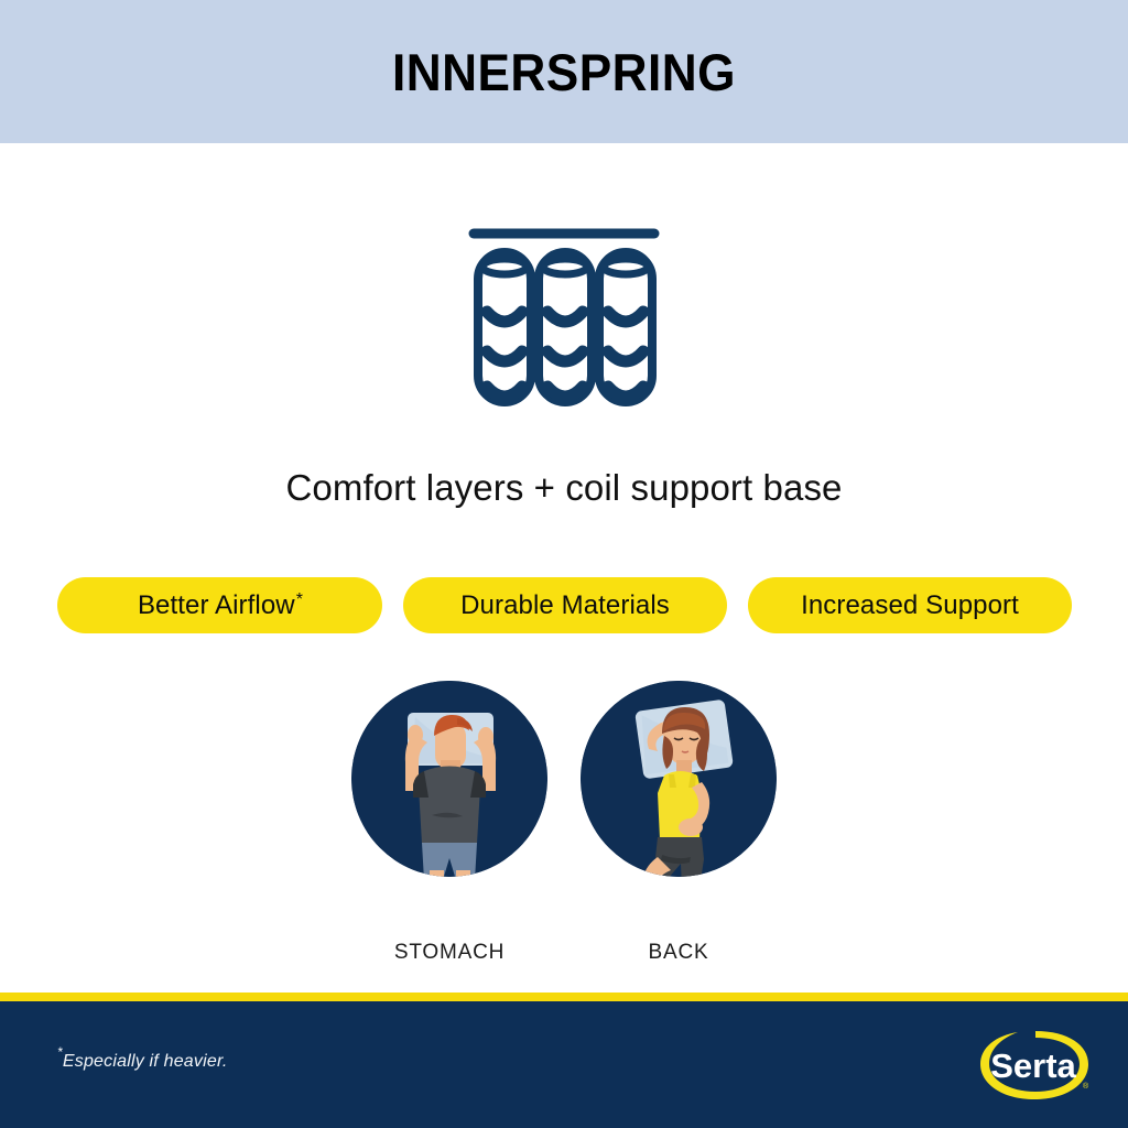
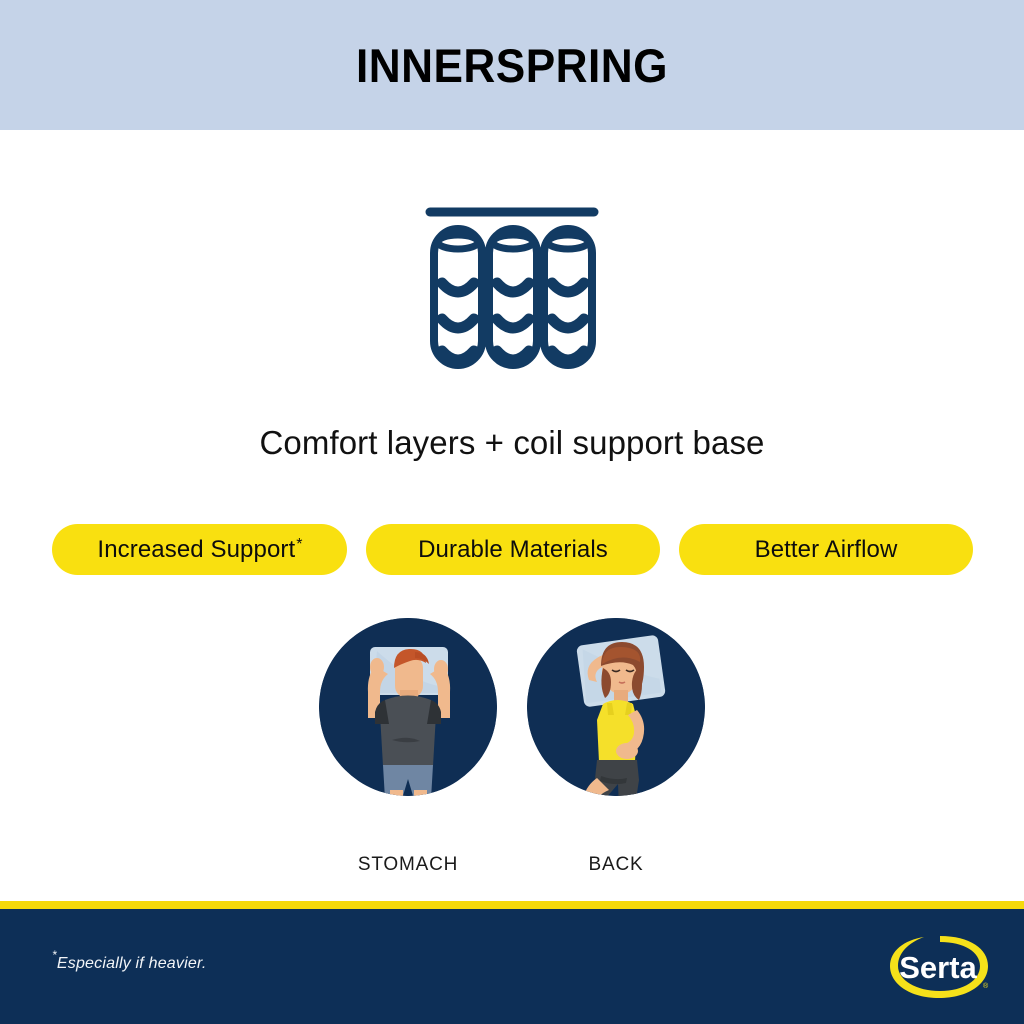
  INNERSPRING
  Comfort layers + coil support base
- Better Airflow
+ Increased Support
  *
  Durable Materials
- Increased Support
+ Better Airflow
  STOMACH
  BACK
  *Especially if heavier.
  Serta
